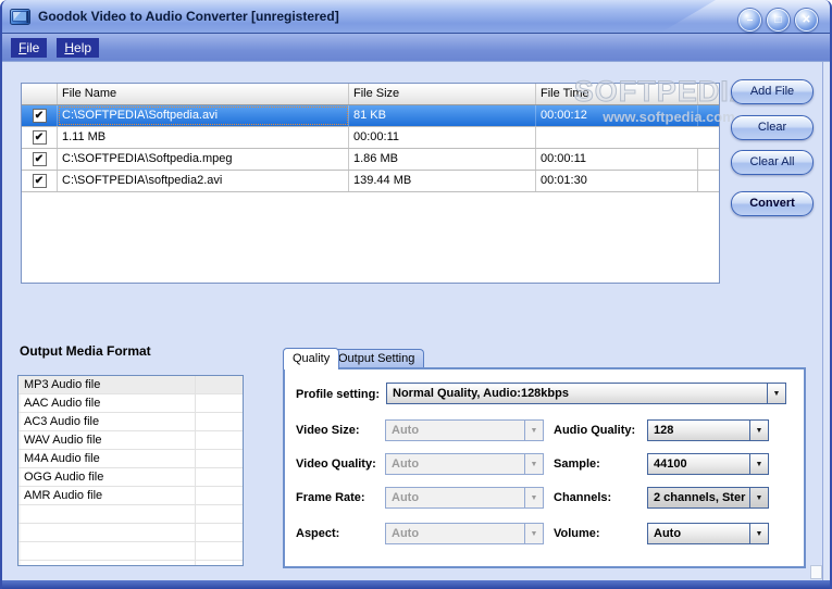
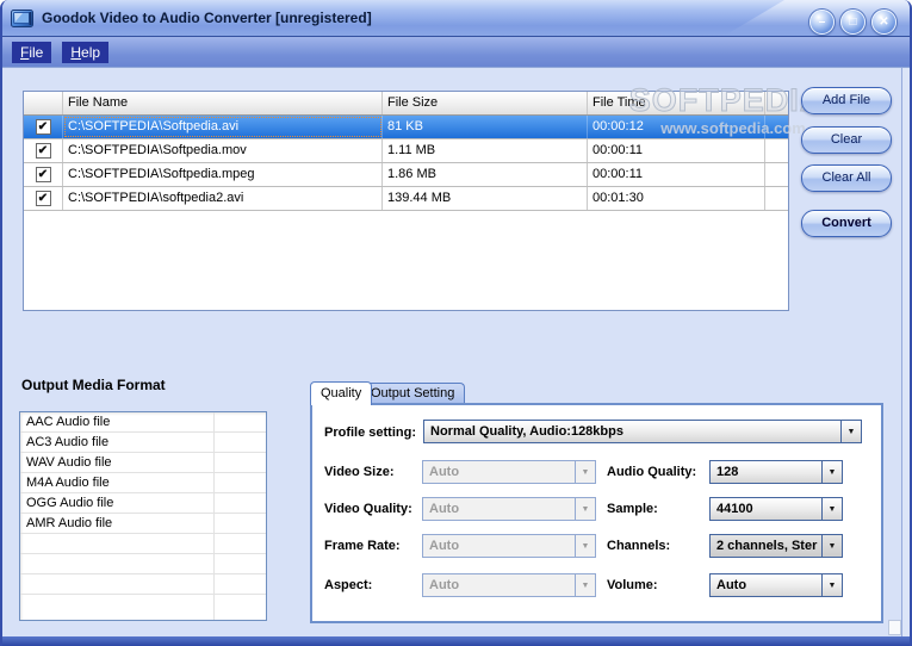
  Goodok Video to Audio Converter [unregistered]
  –
  □
  ✕
  File
  Help
  File Name
  File Size
  File Time
  ✔
  C:\SOFTPEDIA\Softpedia.avi
  81 KB
  00:00:12
  ✔
+ C:\SOFTPEDIA\Softpedia.mov
  1.11 MB
  00:00:11
  ✔
  C:\SOFTPEDIA\Softpedia.mpeg
  1.86 MB
  00:00:11
  ✔
  C:\SOFTPEDIA\softpedia2.avi
  139.44 MB
  00:01:30
  SOFTPEDI
  www.softpedia.com
  Add File
  Clear
  Clear All
  Convert
  Output Media Format
- MP3 Audio file
  AAC Audio file
  AC3 Audio file
  WAV Audio file
  M4A Audio file
  OGG Audio file
  AMR Audio file
  Quality
  Output Setting
  Profile setting:
  Normal Quality, Audio:128kbps
  Video Size:
  Auto
  Video Quality:
  Auto
  Frame Rate:
  Auto
  Aspect:
  Auto
  Audio Quality:
  128
  Sample:
  44100
  Channels:
  2 channels, Ster
  Volume:
  Auto
